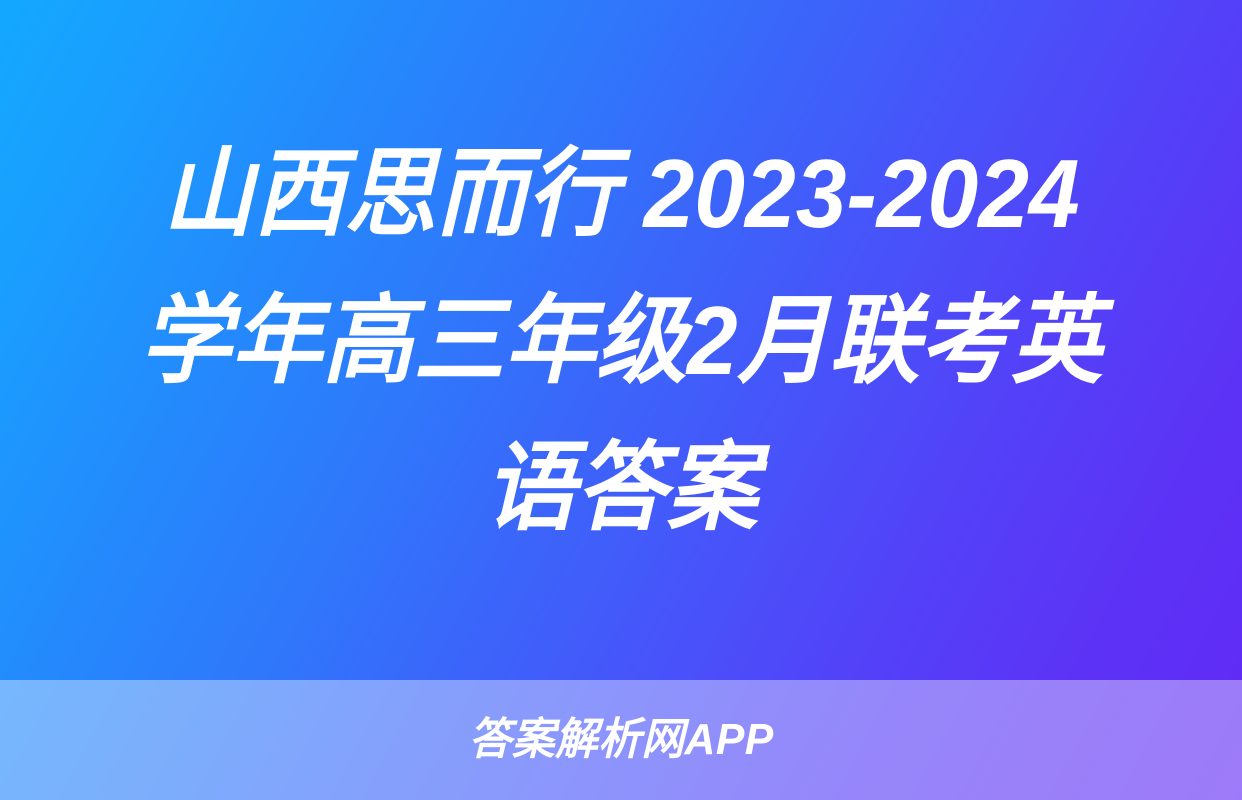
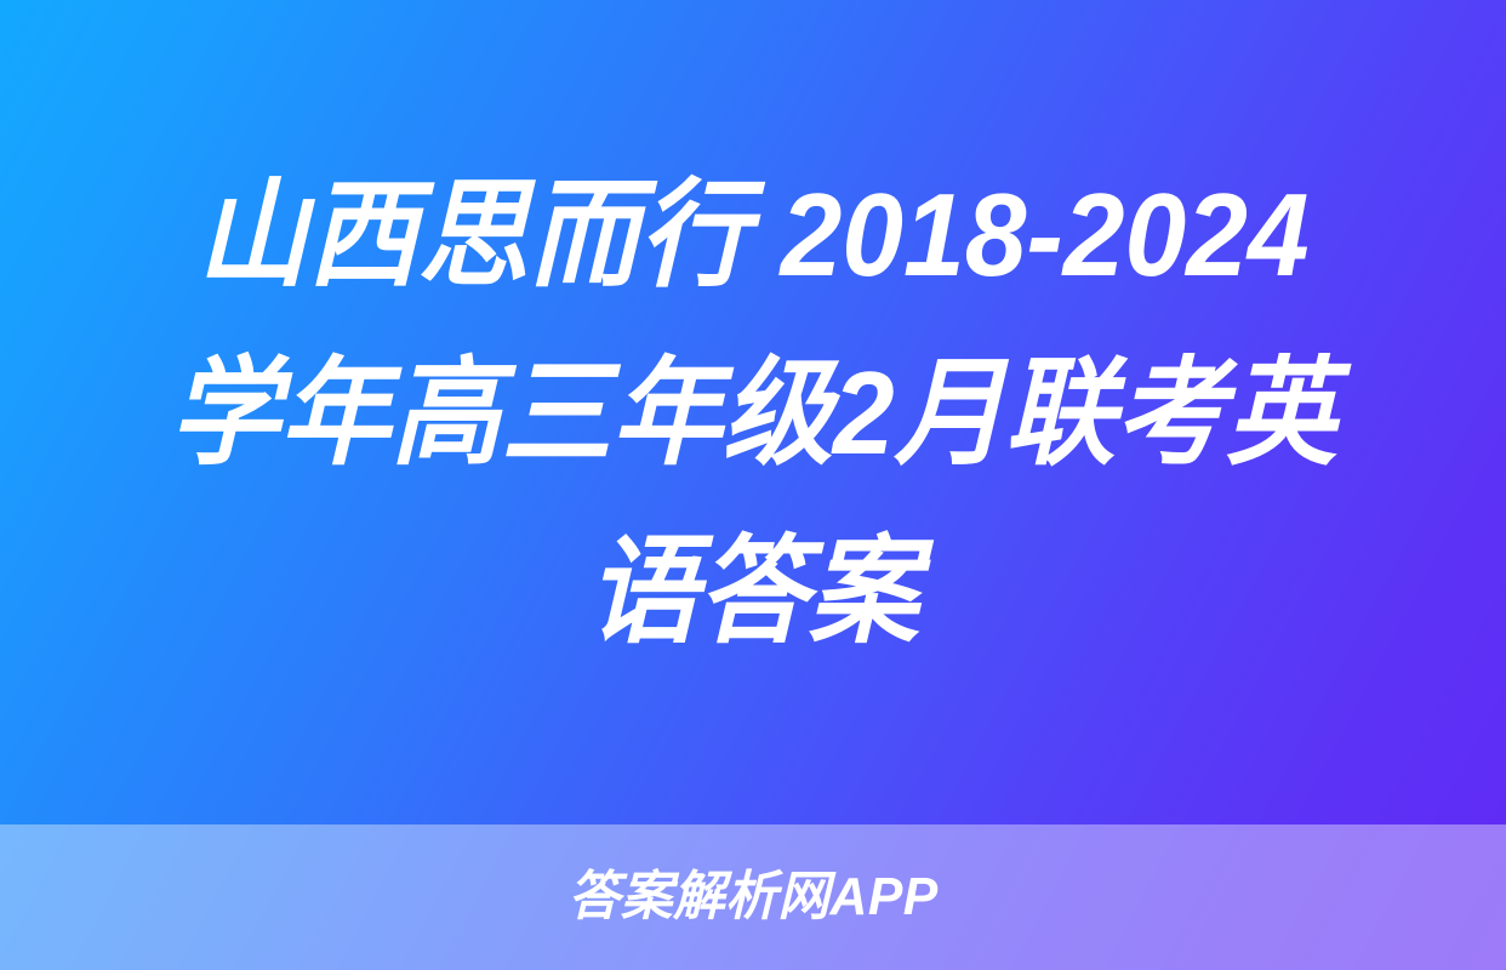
- 山西思而行 2023-2024学年高三年级2月联考英语答案
+ 山西思而行 2018-2024学年高三年级2月联考英语答案
  答案解析网APP
